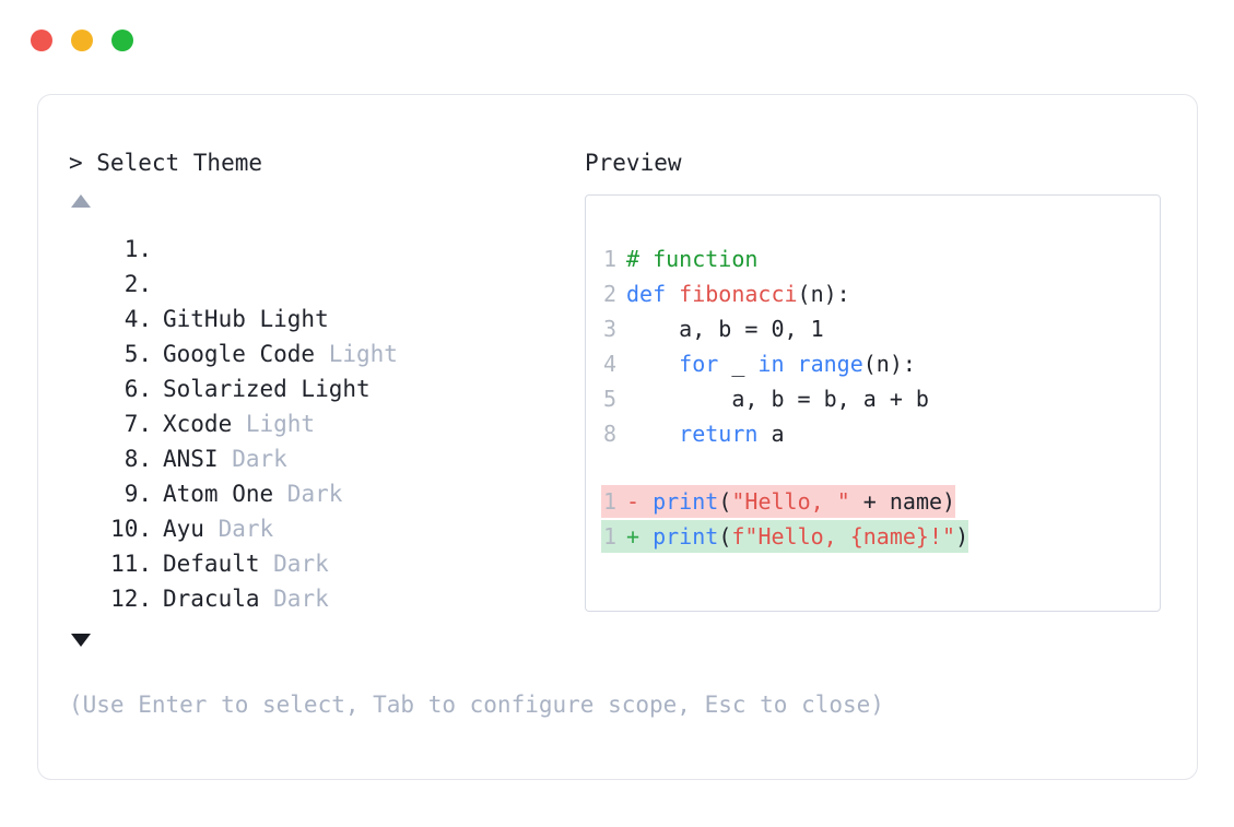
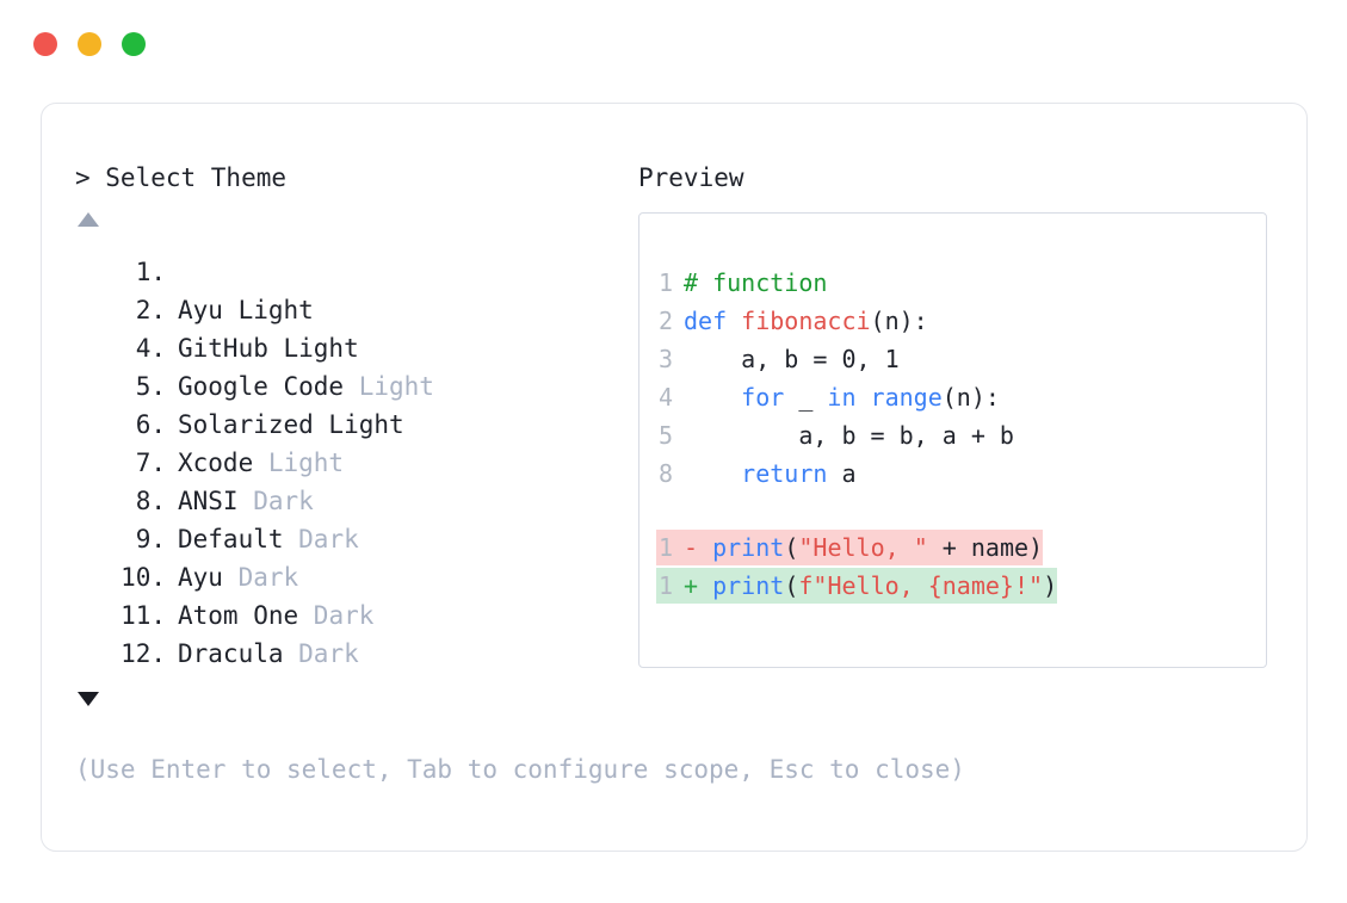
  > Select Theme
  1.
  2.
+ Ayu Light
  4.
  GitHub Light
  5.
  Google Code Light
  6.
  Solarized Light
  7.
  Xcode Light
  8.
  ANSI Dark
  9.
- Atom One Dark
+ Default Dark
  10.
  Ayu Dark
  11.
- Default Dark
+ Atom One Dark
  12.
  Dracula Dark
  Preview
  1 # function
  2 def fibonacci(n):
  3 a, b = 0, 1
  4 for _ in range(n):
  5 a, b = b, a + b
  8 return a
  1 - print("Hello, " + name)
  1 + print(f"Hello, {name}!")
  (Use Enter to select, Tab to configure scope, Esc to close)
